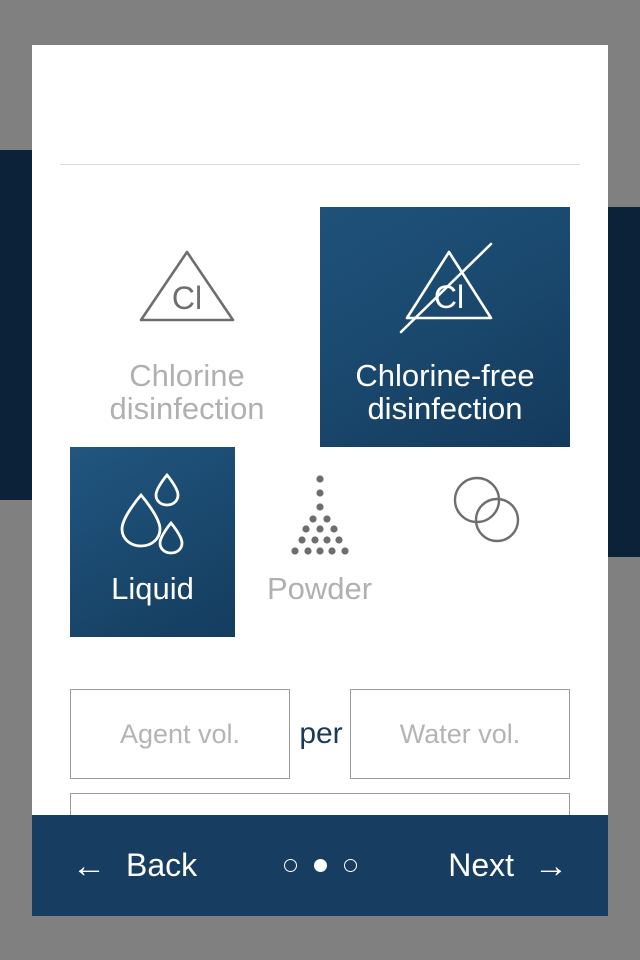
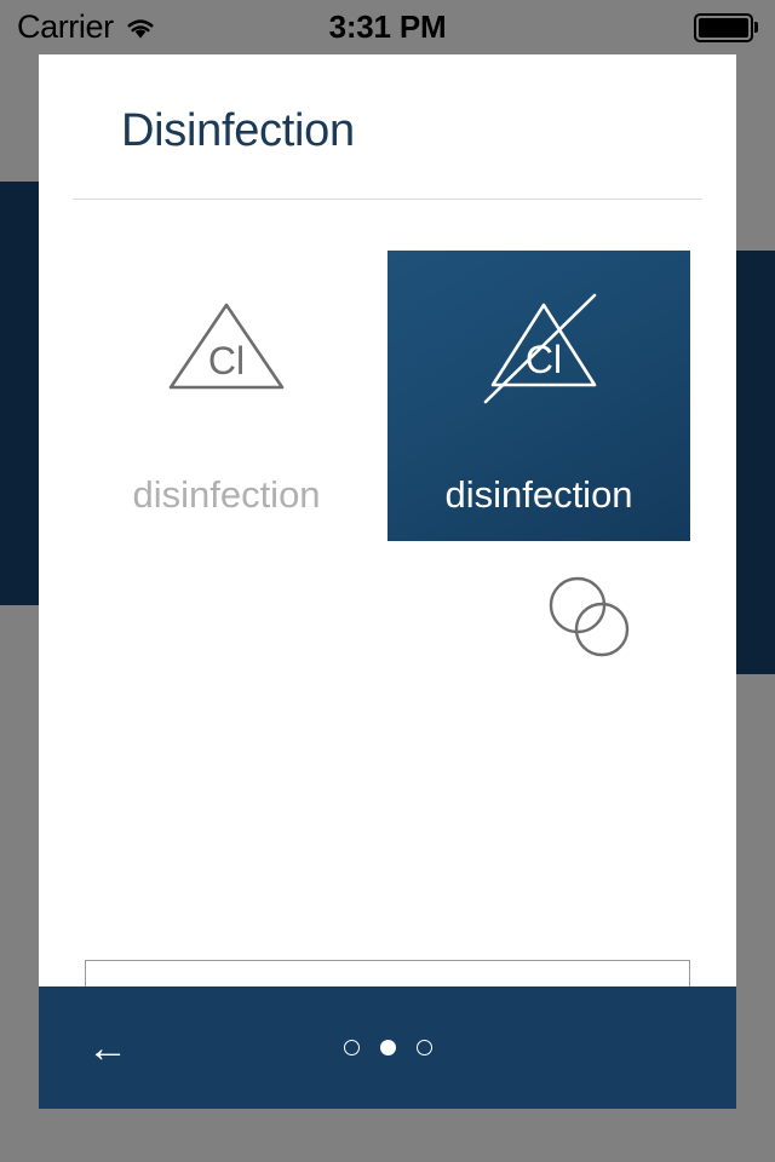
+ Carrier
+ 3:31 PM
+ Disinfection
  Cl
- Chlorine
  disinfection
  Cl
- Chlorine-free
  disinfection
- Liquid
- Powder
- Agent vol.
- per
- Water vol.
  ←
- Back
- Next
- →
